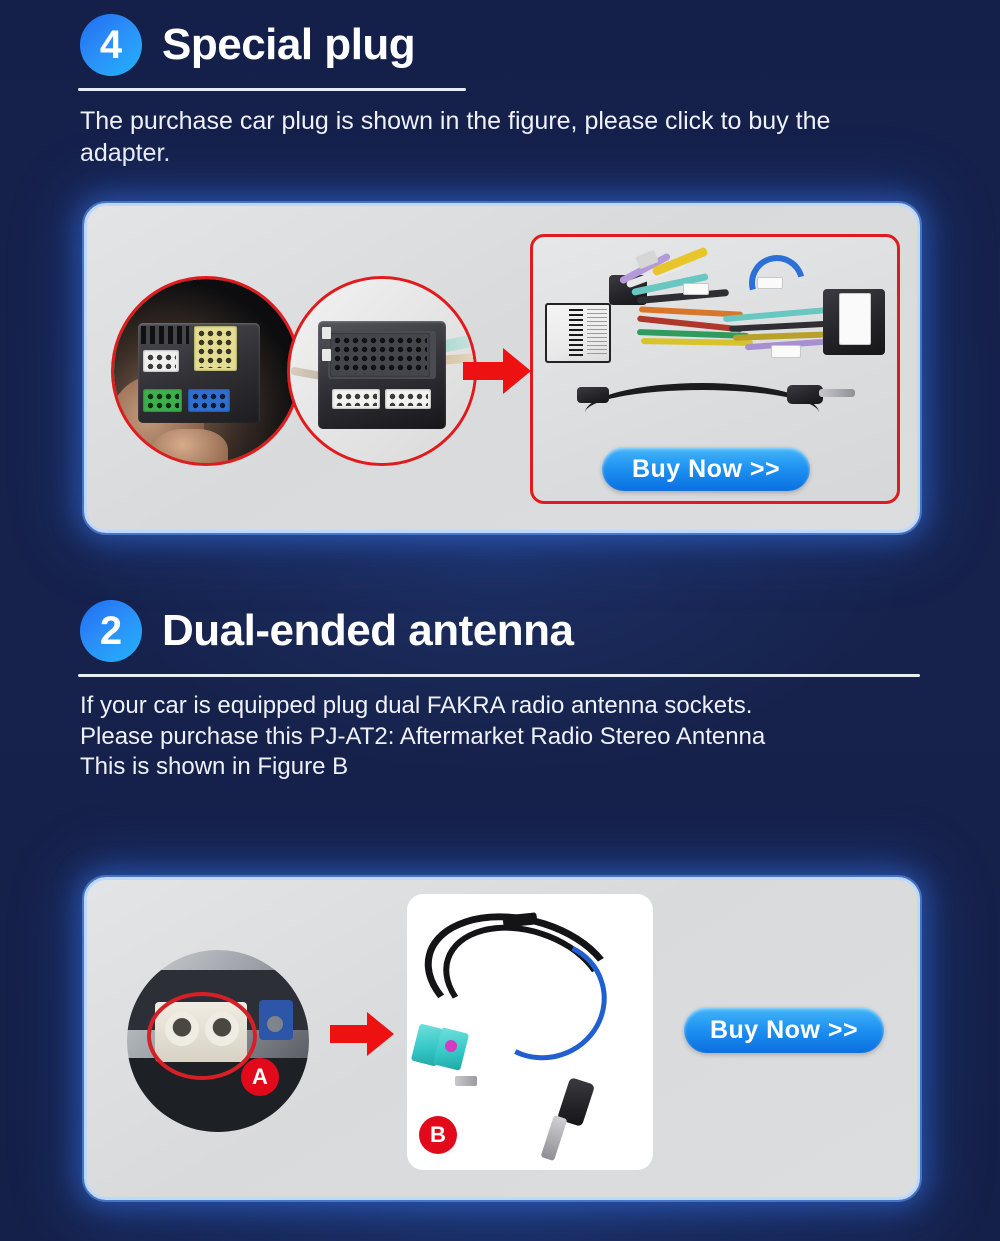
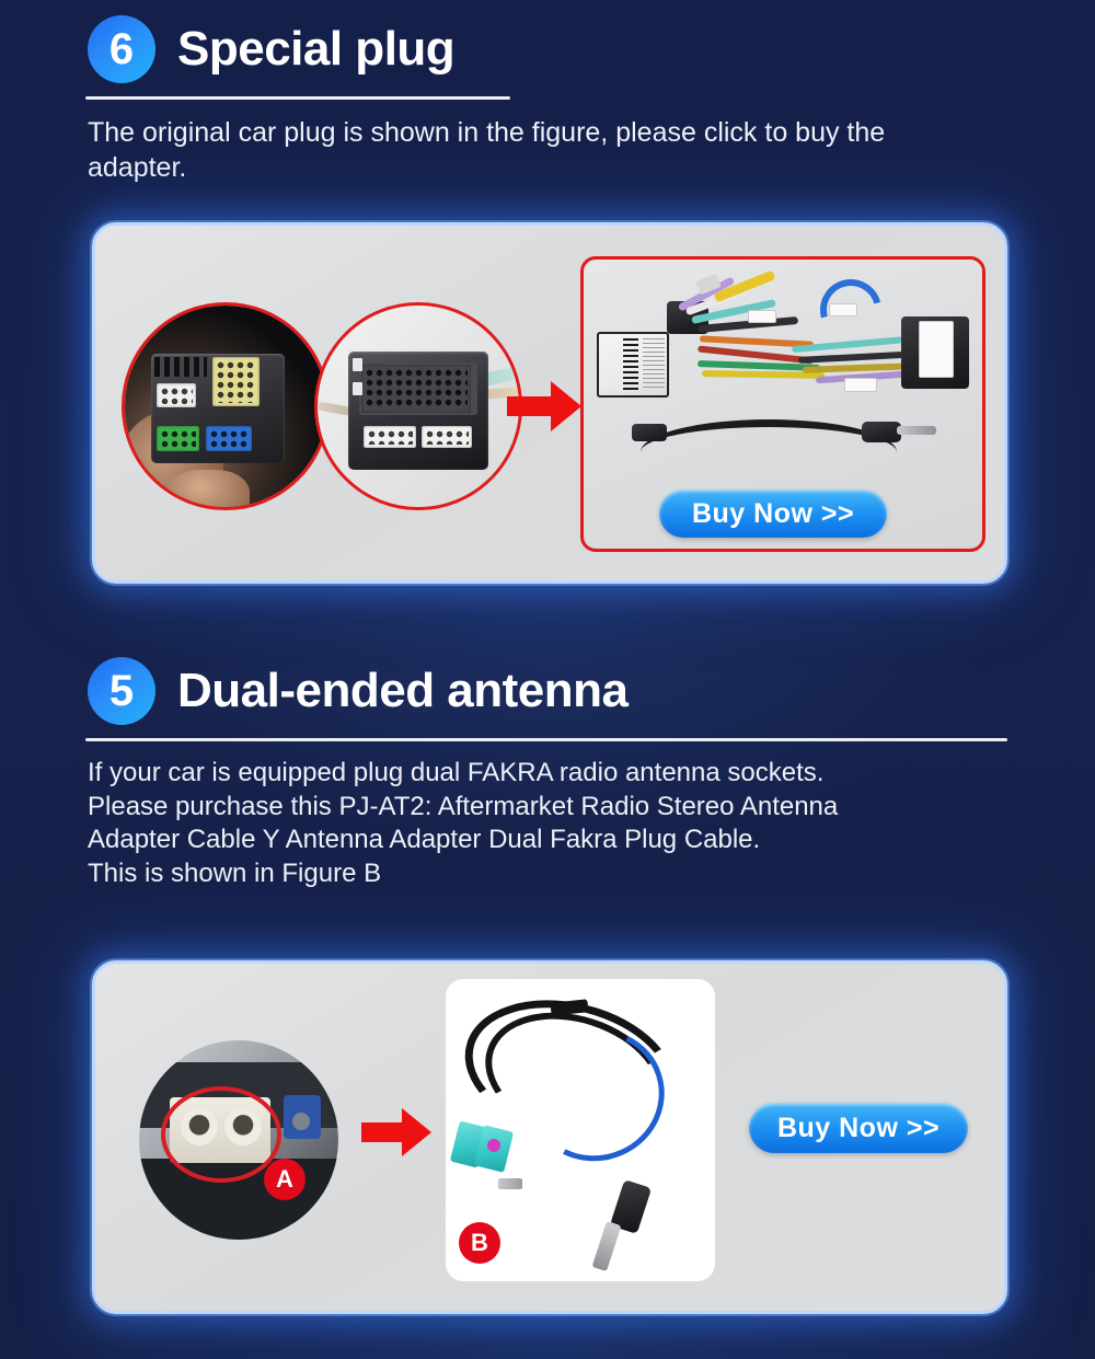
- 4
+ 6
  Special plug
- The purchase car plug is shown in the figure, please click to buy the
+ The original car plug is shown in the figure, please click to buy the
  adapter.
  Buy Now >>
- 2
+ 5
  Dual-ended antenna
  If your car is equipped plug dual FAKRA radio antenna sockets.
  Please purchase this PJ-AT2: Aftermarket Radio Stereo Antenna
+ Adapter Cable Y Antenna Adapter Dual Fakra Plug Cable.
  This is shown in Figure B
  A
  B
  Buy Now >>
